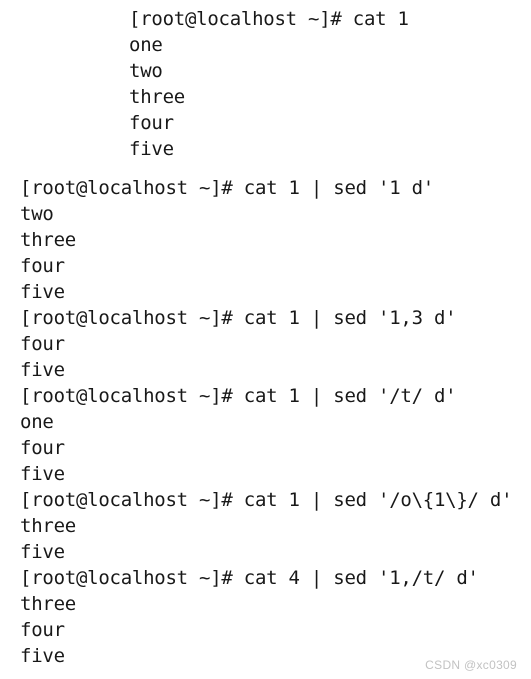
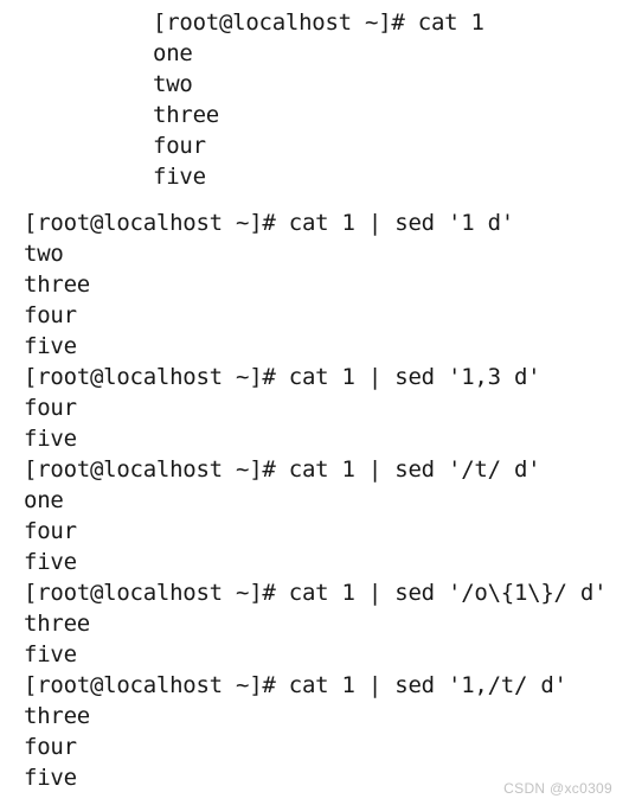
  [root@localhost ~]# cat 1
  one
  two
  three
  four
  five
  [root@localhost ~]# cat 1 | sed '1 d'
  two
  three
  four
  five
  [root@localhost ~]# cat 1 | sed '1,3 d'
  four
  five
  [root@localhost ~]# cat 1 | sed '/t/ d'
  one
  four
  five
  [root@localhost ~]# cat 1 | sed '/o\{1\}/ d'
  three
  five
- [root@localhost ~]# cat 4 | sed '1,/t/ d'
+ [root@localhost ~]# cat 1 | sed '1,/t/ d'
  three
  four
  five
  CSDN @xc0309
